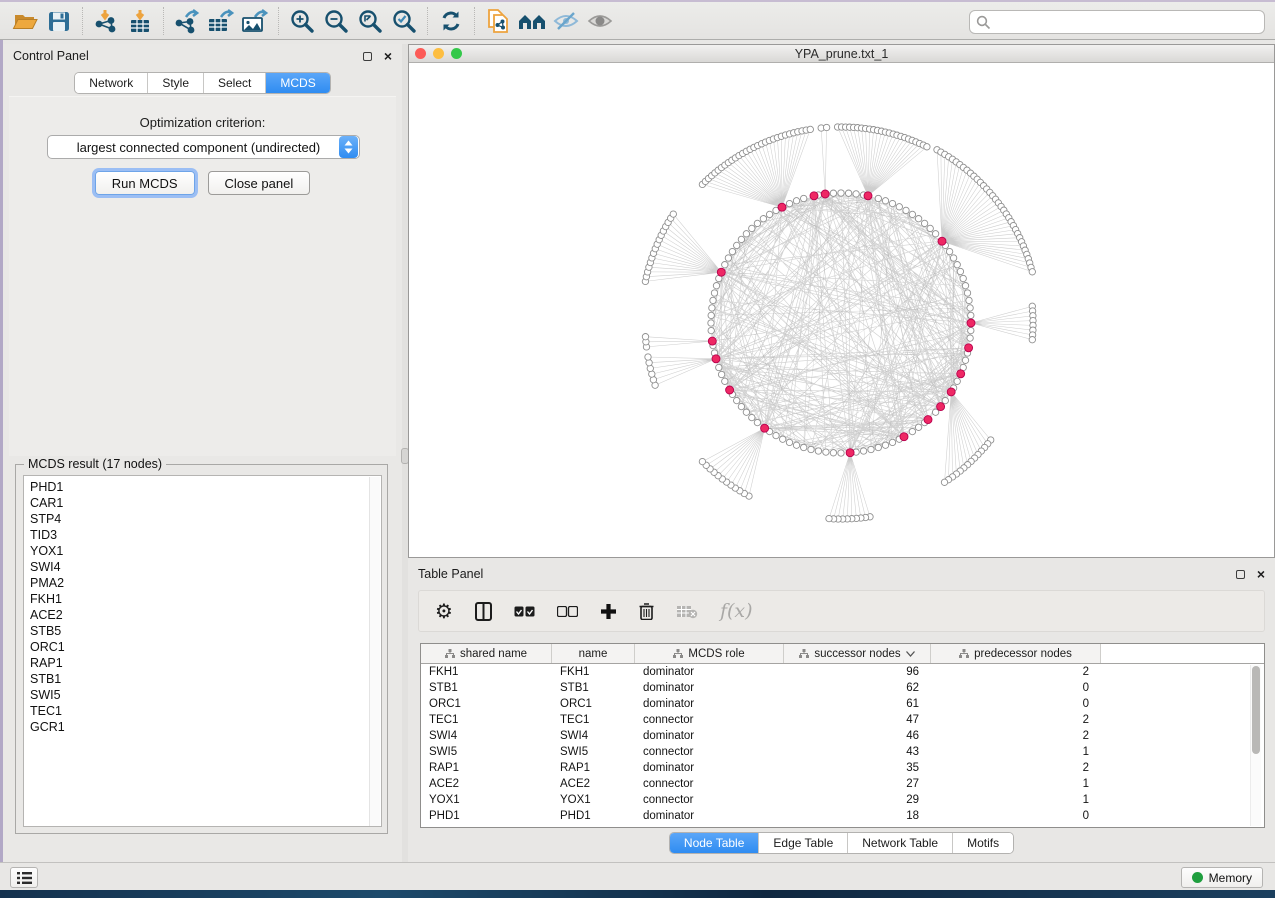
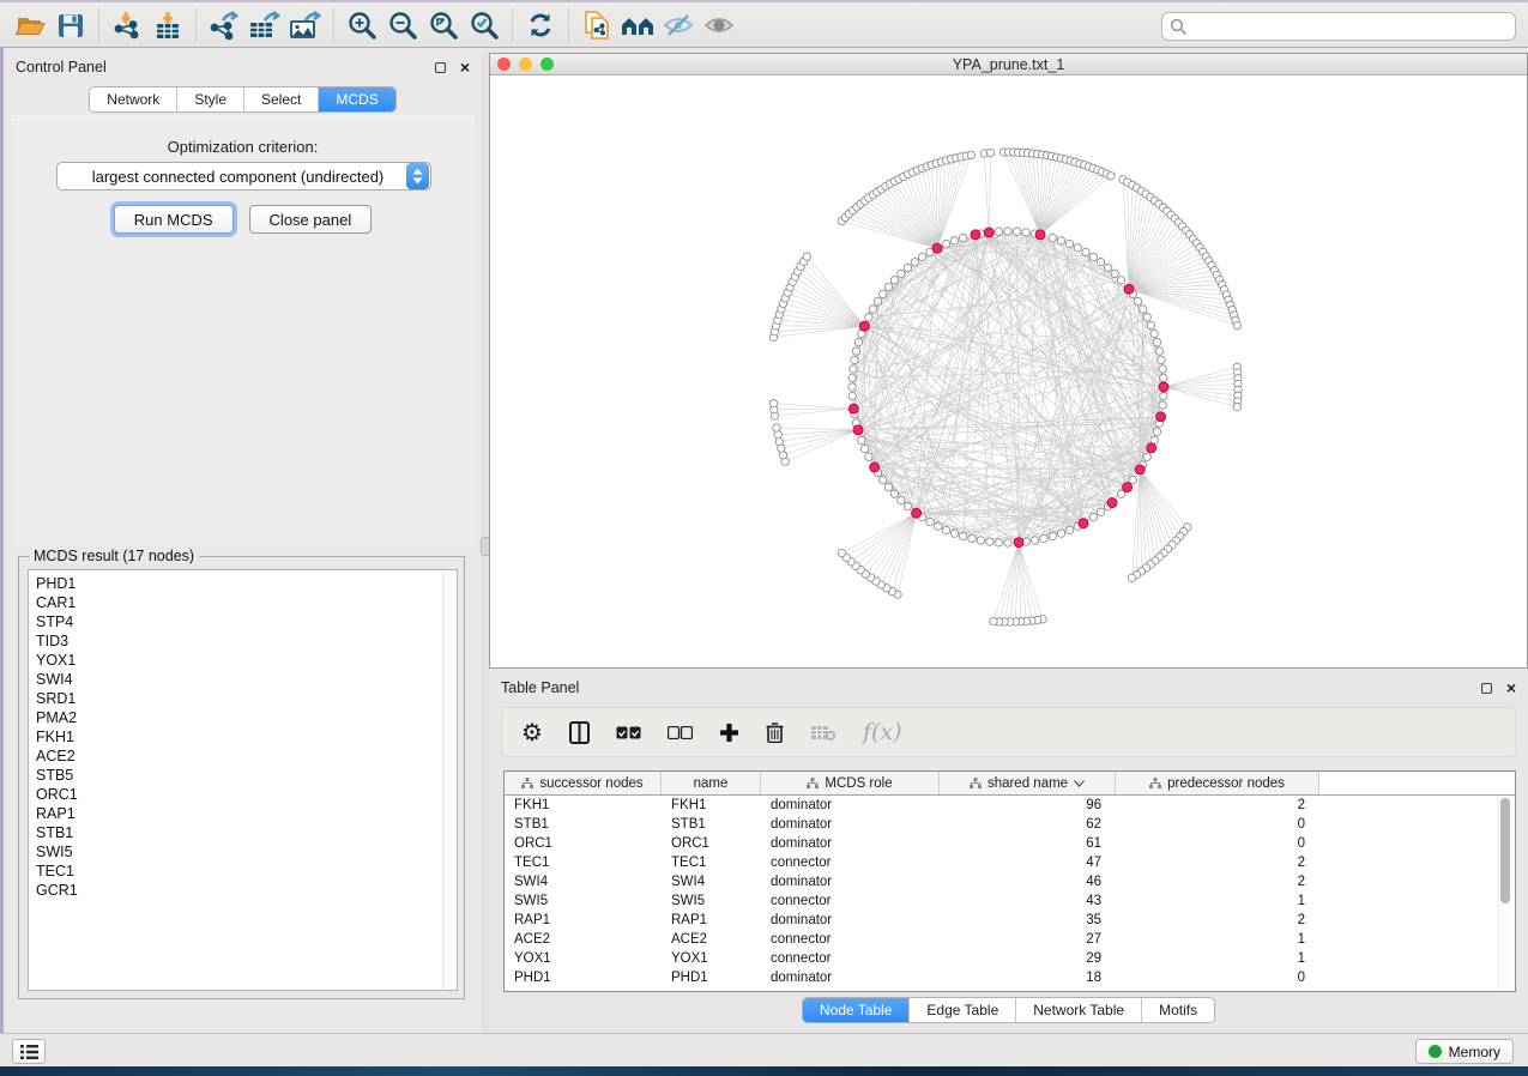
  Control Panel
  ×
  Network
  Style
  Select
  MCDS
  Optimization criterion:
  largest connected component (undirected)
  Run MCDS
  Close panel
  MCDS result (17 nodes)
  PHD1
  CAR1
  STP4
  TID3
  YOX1
  SWI4
+ SRD1
  PMA2
  FKH1
  ACE2
  STB5
  ORC1
  RAP1
  STB1
  SWI5
  TEC1
  GCR1
  YPA_prune.txt_1
  Table Panel
  ×
  ⚙
  f(x)
- shared name
+ successor nodes
  name
  MCDS role
- successor nodes
+ shared name
  predecessor nodes
  FKH1
  FKH1
  dominator
  96
  2
  STB1
  STB1
  dominator
  62
  0
  ORC1
  ORC1
  dominator
  61
  0
  TEC1
  TEC1
  connector
  47
  2
  SWI4
  SWI4
  dominator
  46
  2
  SWI5
  SWI5
  connector
  43
  1
  RAP1
  RAP1
  dominator
  35
  2
  ACE2
  ACE2
  connector
  27
  1
  YOX1
  YOX1
  connector
  29
  1
  PHD1
  PHD1
  dominator
  18
  0
  Node Table
  Edge Table
  Network Table
  Motifs
  Memory
